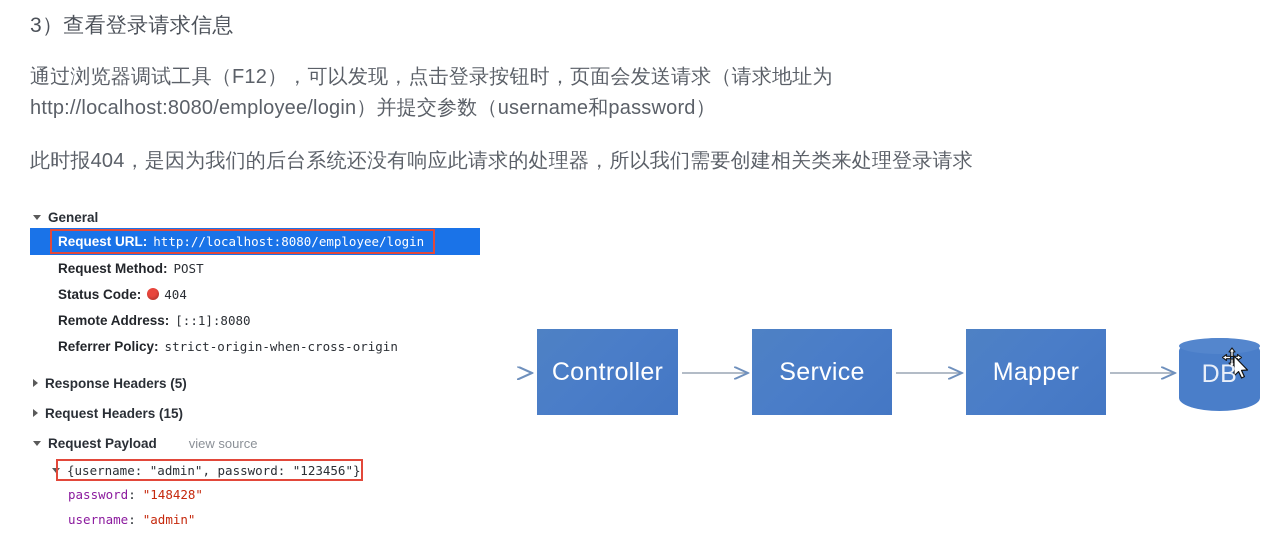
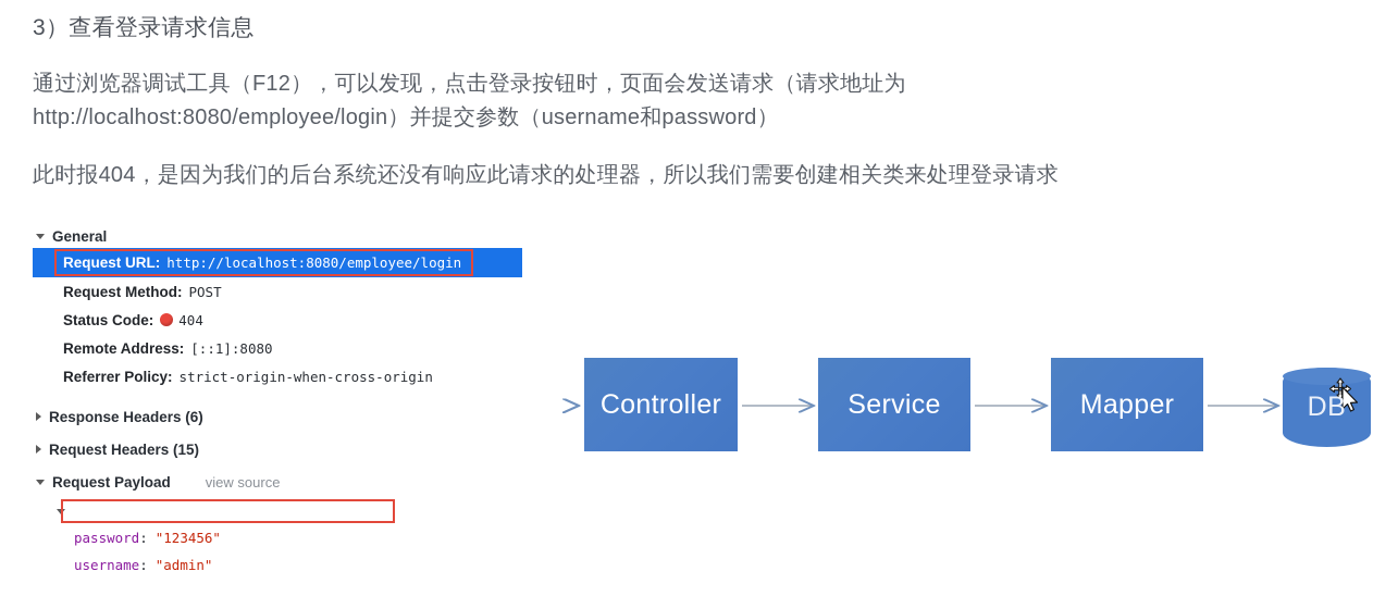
  3）查看登录请求信息
  通过浏览器调试工具（F12），可以发现，点击登录按钮时，页面会发送请求（请求地址为
  http://localhost:8080/employee/login）并提交参数（username和password）
  此时报404，是因为我们的后台系统还没有响应此请求的处理器，所以我们需要创建相关类来处理登录请求
  General
  Request URL:
  http://localhost:8080/employee/login
  Request Method:
  POST
  Status Code:
  404
  Remote Address:
  [::1]:8080
  Referrer Policy:
  strict-origin-when-cross-origin
- Response Headers (5)
+ Response Headers (6)
  Request Headers (15)
  Request Payload
  view source
- {username: "admin", password: "123456"}
  password
  :
- "148428"
+ "123456"
  username
  :
  "admin"
  Controller
  Service
  Mapper
  DB
